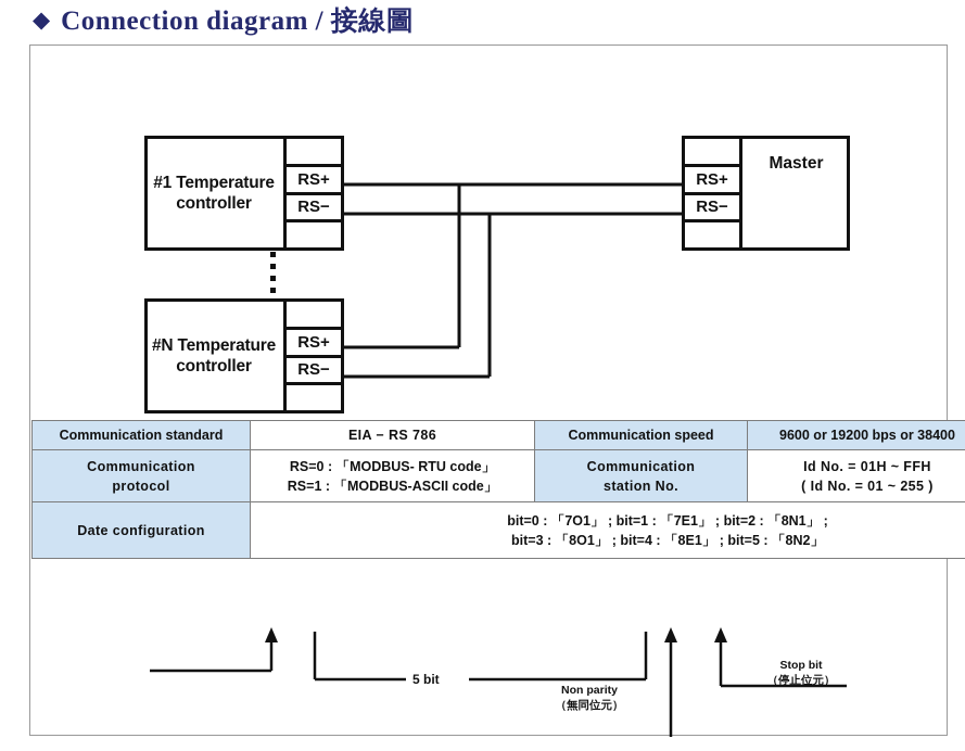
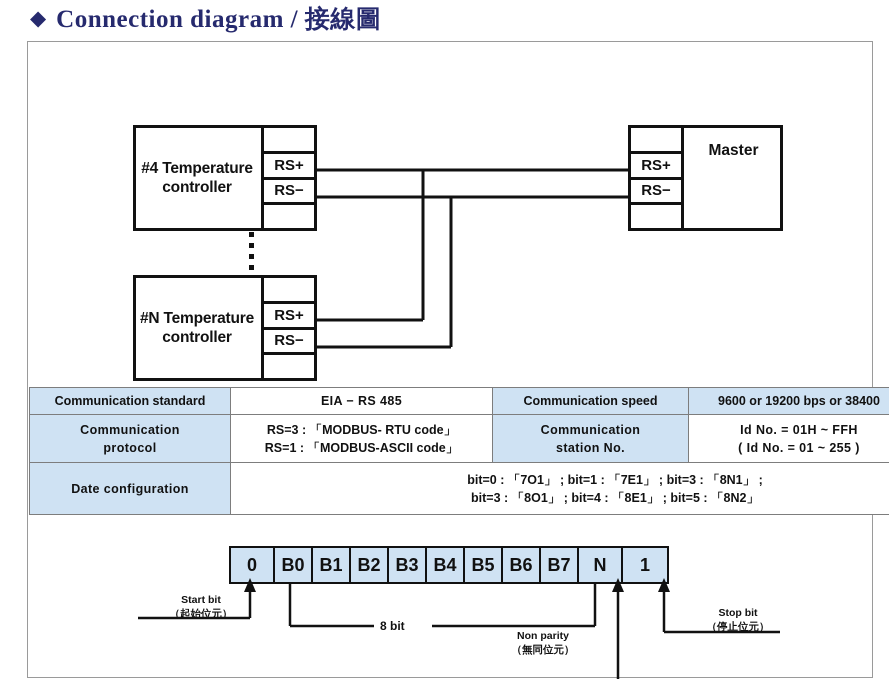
  ◆
  Connection diagram / 接線圖
- #1 Temperature
+ #4 Temperature
  controller
  RS+
  RS−
  #N Temperature
  controller
  RS+
  RS−
  RS+
  RS−
  Master
- Communication standard	EIA − RS 786	Communication speed	9600 or 19200 bps or 38400
+ Communication standard	EIA − RS 485	Communication speed	9600 or 19200 bps or 38400
- Communication protocol	RS=0 : 「MODBUS- RTU code」 RS=1 : 「MODBUS-ASCII code」	Communication station No.	Id No. = 01H ~ FFH ( Id No. = 01 ~ 255 )
+ Communication protocol	RS=3 : 「MODBUS- RTU code」 RS=1 : 「MODBUS-ASCII code」	Communication station No.	Id No. = 01H ~ FFH ( Id No. = 01 ~ 255 )
- Date configuration	bit=0 : 「7O1」 ; bit=1 : 「7E1」 ; bit=2 : 「8N1」 ; bit=3 : 「8O1」 ; bit=4 : 「8E1」 ; bit=5 : 「8N2」
+ Date configuration	bit=0 : 「7O1」 ; bit=1 : 「7E1」 ; bit=3 : 「8N1」 ; bit=3 : 「8O1」 ; bit=4 : 「8E1」 ; bit=5 : 「8N2」
+ 0
+ B0
+ B1
+ B2
+ B3
+ B4
+ B5
+ B6
+ B7
+ N
+ 1
+ Start bit
+ （起始位元）
- 5 bit
+ 8 bit
  Non parity
  （無同位元）
  Stop bit
  （停止位元）
